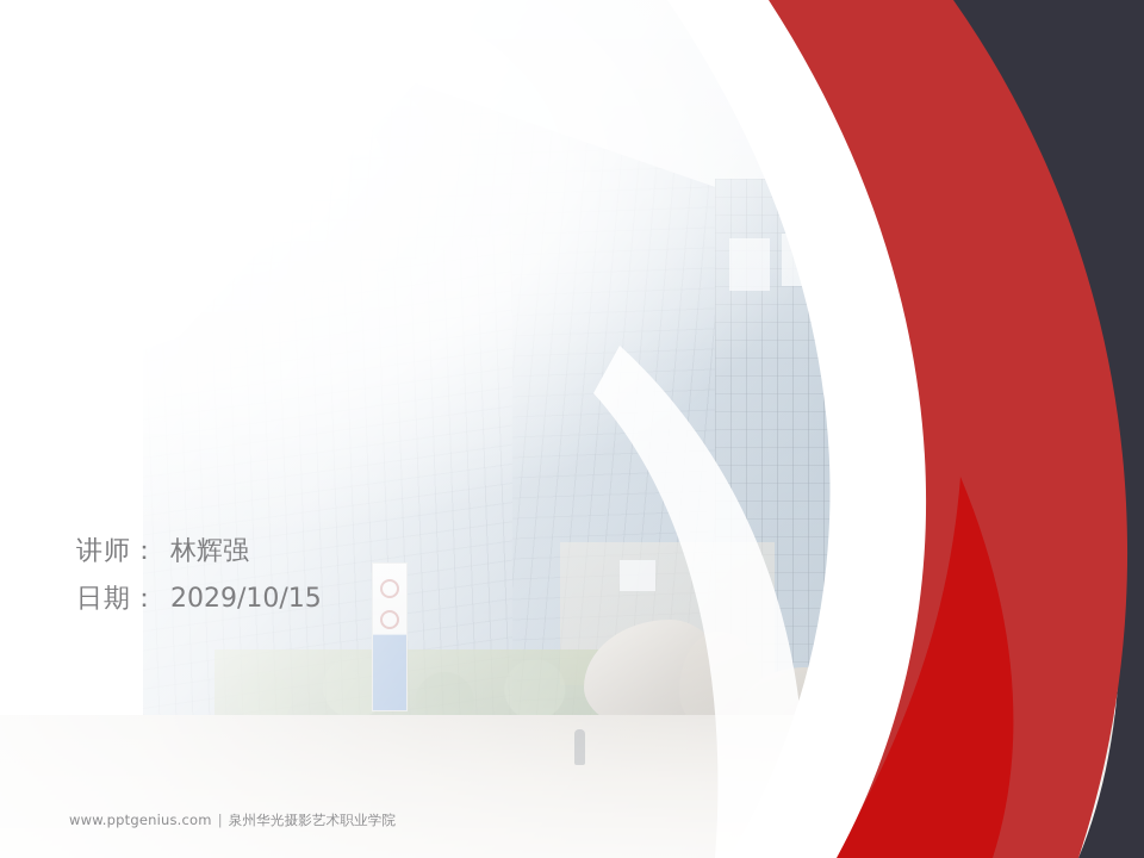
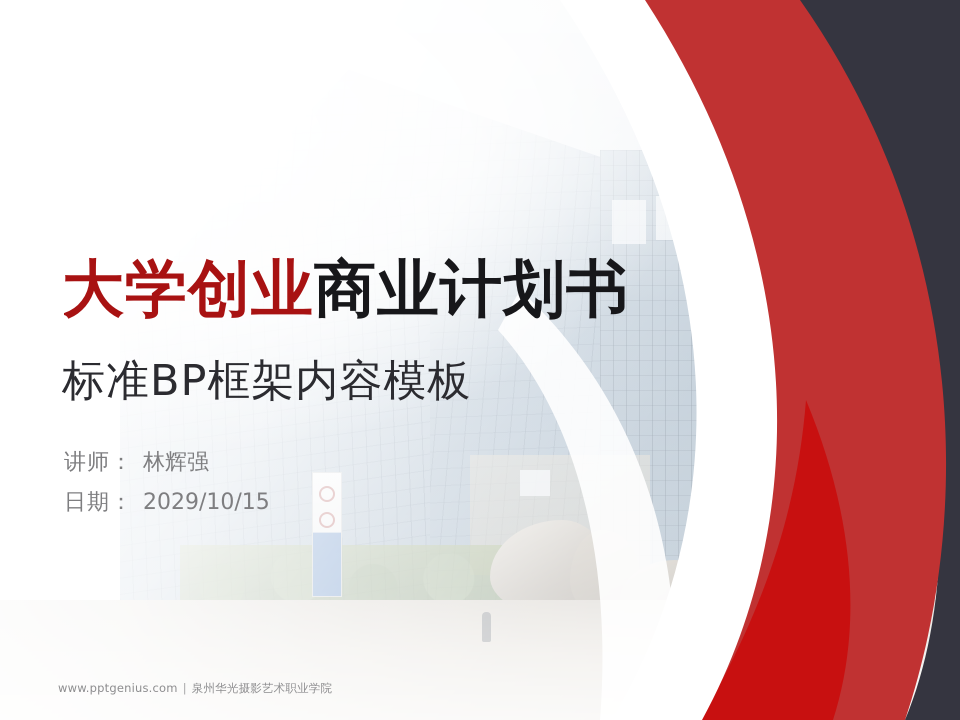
+ 大学创业商业计划书
+ 标准BP框架内容模板
  讲师： 林辉强
  日期： 2029/10/15
  www.pptgenius.com | 泉州华光摄影艺术职业学院
